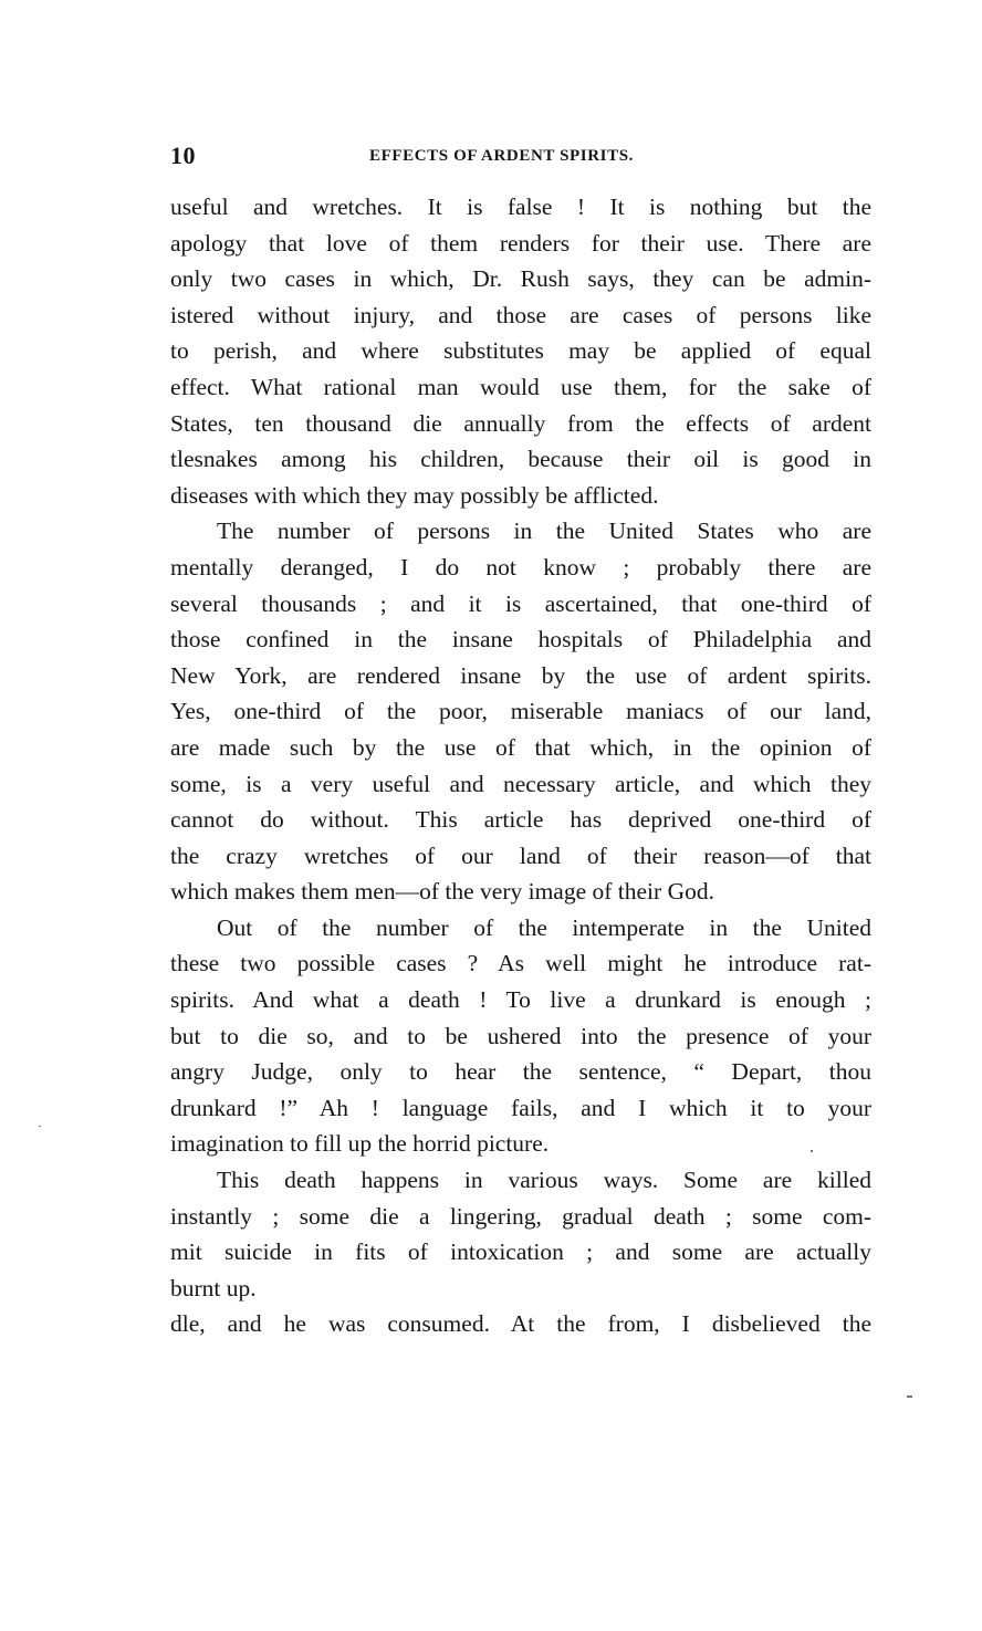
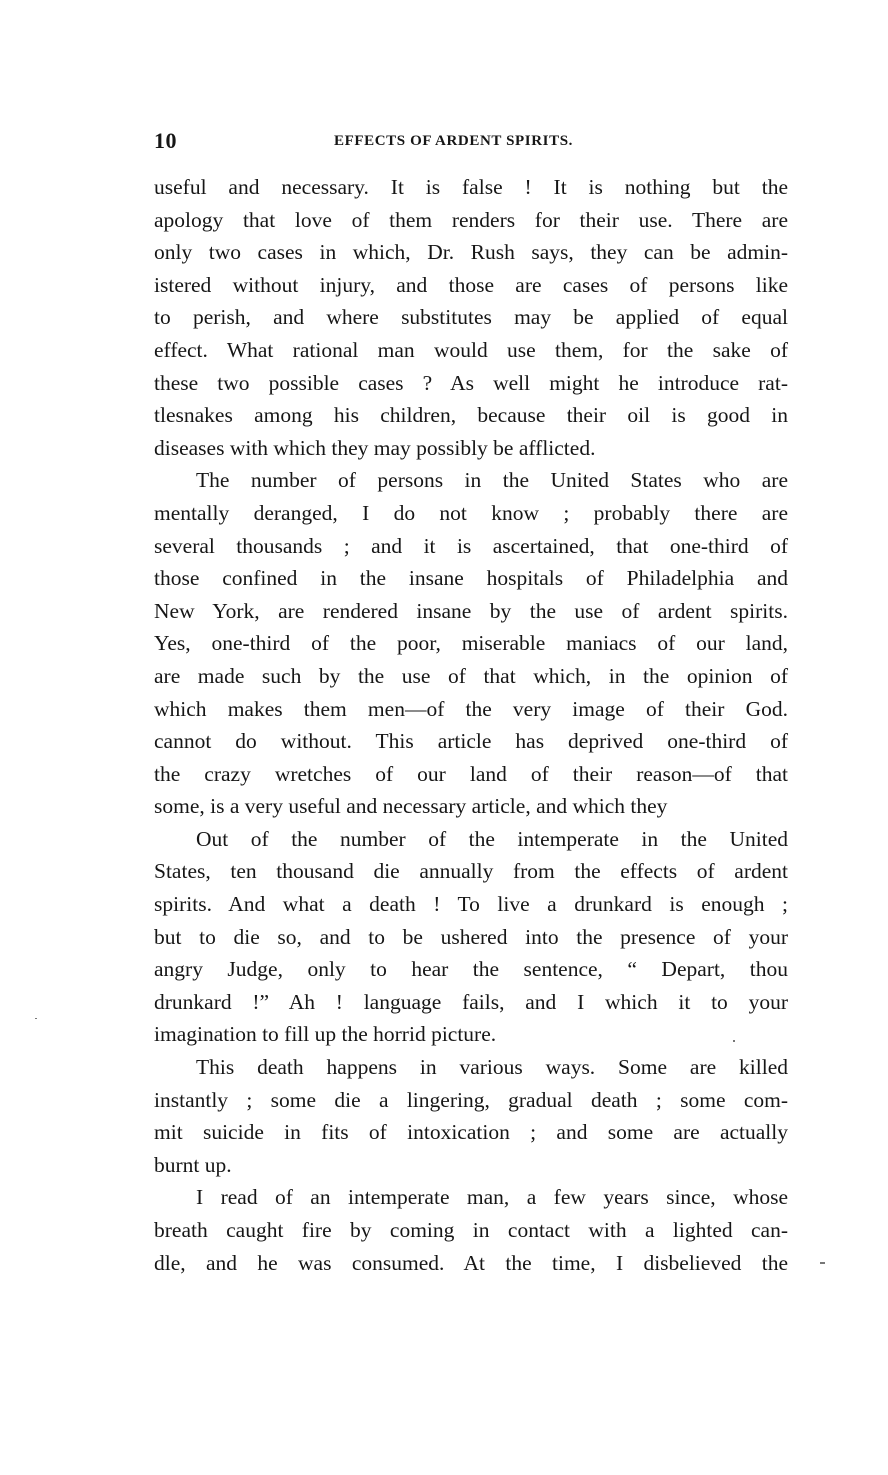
  10
  EFFECTS OF ARDENT SPIRITS.
- useful and wretches. It is false ! It is nothing but the
+ useful and necessary. It is false ! It is nothing but the
  apology that love of them renders for their use. There are
  only two cases in which, Dr. Rush says, they can be admin-
  istered without injury, and those are cases of persons like
  to perish, and where substitutes may be applied of equal
  effect. What rational man would use them, for the sake of
- States, ten thousand die annually from the effects of ardent
+ these two possible cases ? As well might he introduce rat-
  tlesnakes among his children, because their oil is good in
  diseases with which they may possibly be afflicted.
  The number of persons in the United States who are
  mentally deranged, I do not know ; probably there are
  several thousands ; and it is ascertained, that one-third of
  those confined in the insane hospitals of Philadelphia and
  New York, are rendered insane by the use of ardent spirits.
  Yes, one-third of the poor, miserable maniacs of our land,
  are made such by the use of that which, in the opinion of
- some, is a very useful and necessary article, and which they
+ which makes them men—of the very image of their God.
  cannot do without. This article has deprived one-third of
  the crazy wretches of our land of their reason—of that
- which makes them men—of the very image of their God.
+ some, is a very useful and necessary article, and which they
  Out of the number of the intemperate in the United
- these two possible cases ? As well might he introduce rat-
+ States, ten thousand die annually from the effects of ardent
  spirits. And what a death ! To live a drunkard is enough ;
  but to die so, and to be ushered into the presence of your
  angry Judge, only to hear the sentence, “ Depart, thou
  drunkard !” Ah ! language fails, and I which it to your
  imagination to fill up the horrid picture.
  This death happens in various ways. Some are killed
  instantly ; some die a lingering, gradual death ; some com-
  mit suicide in fits of intoxication ; and some are actually
  burnt up.
+ I read of an intemperate man, a few years since, whose
+ breath caught fire by coming in contact with a lighted can-
- dle, and he was consumed. At the from, I disbelieved the
+ dle, and he was consumed. At the time, I disbelieved the
